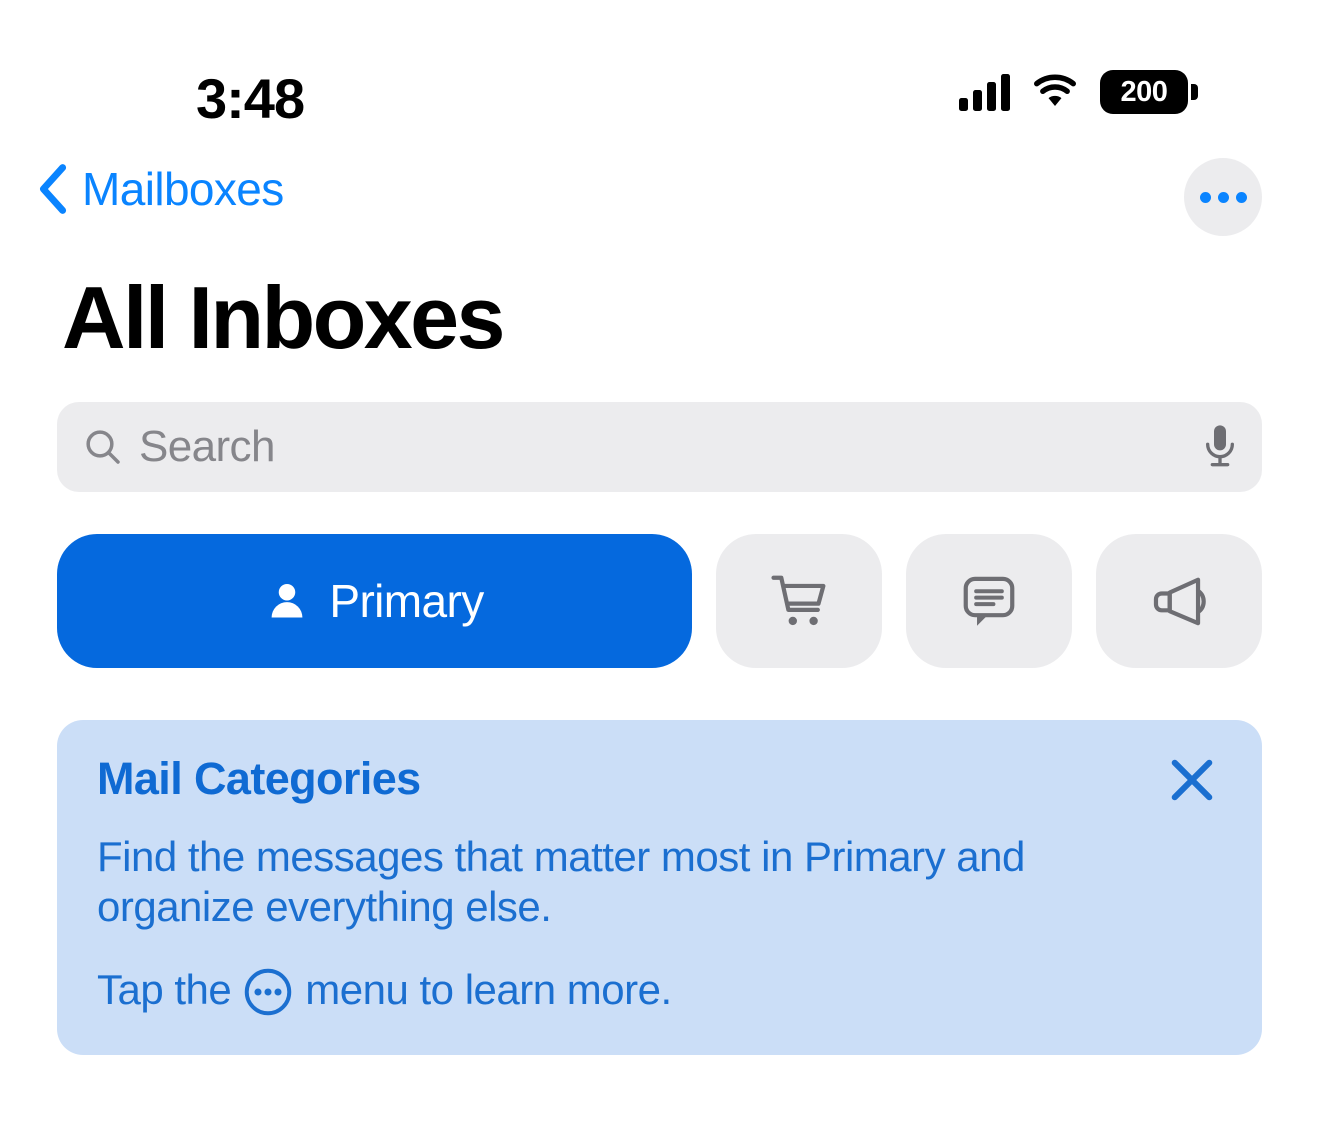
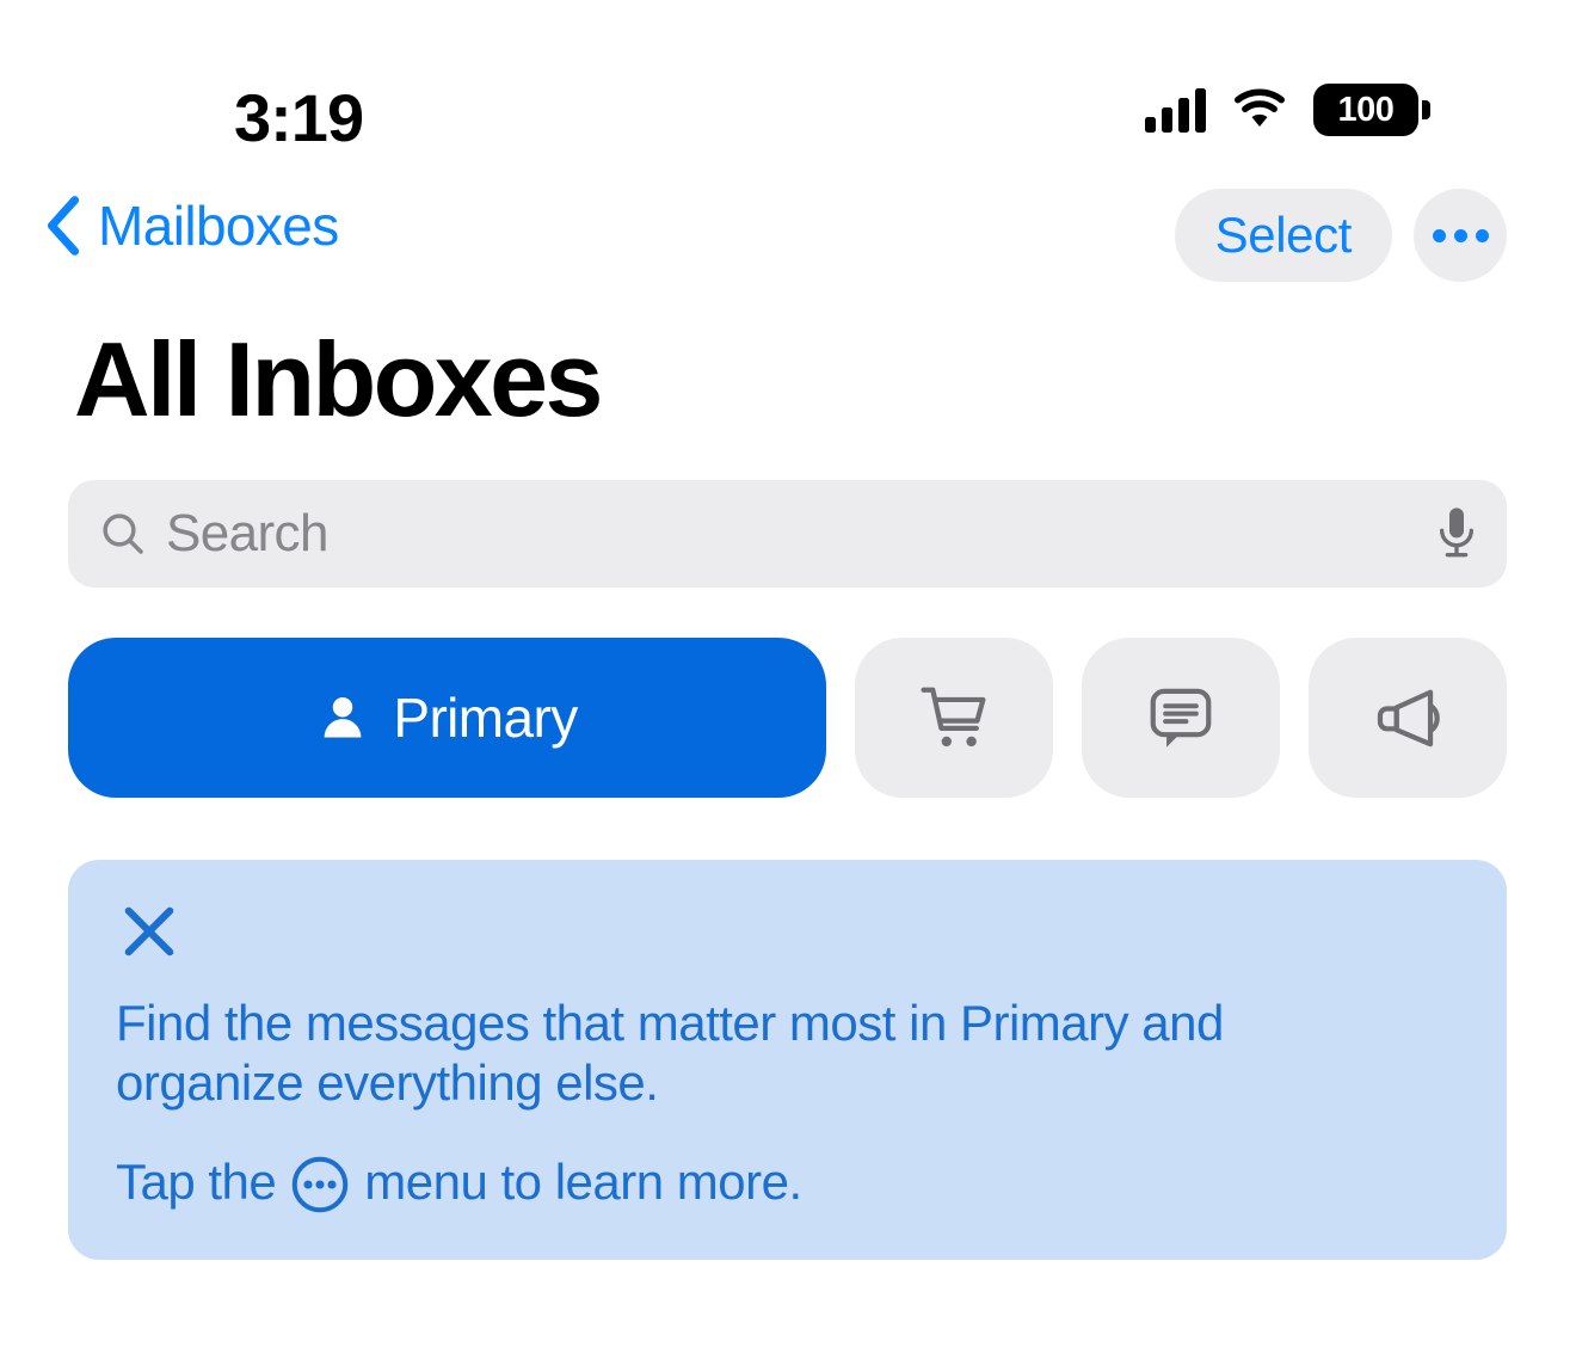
- 3:48
+ 3:19
- 200
+ 100
  Mailboxes
+ Select
  All Inboxes
  Search
  Primary
- Mail Categories
  Find the messages that matter most in Primary and organize everything else.
  Tap the
  menu to learn more.
